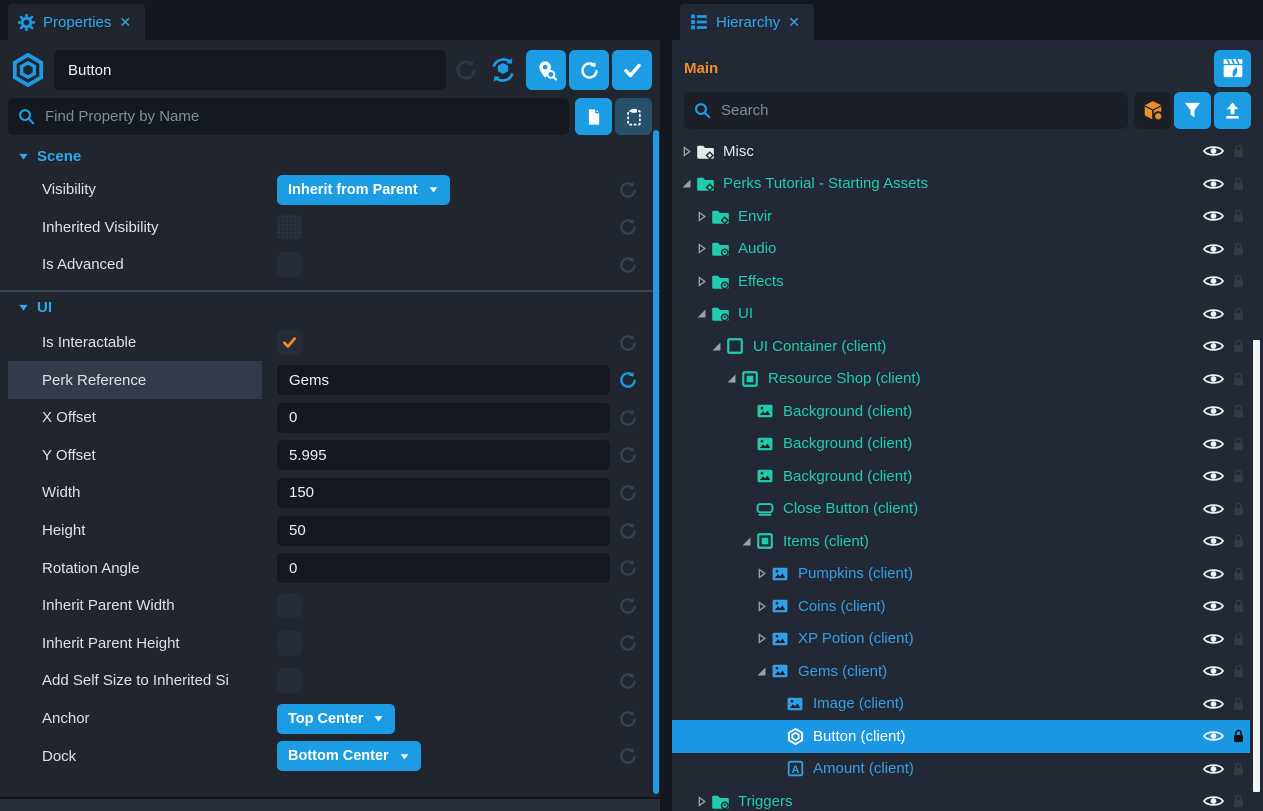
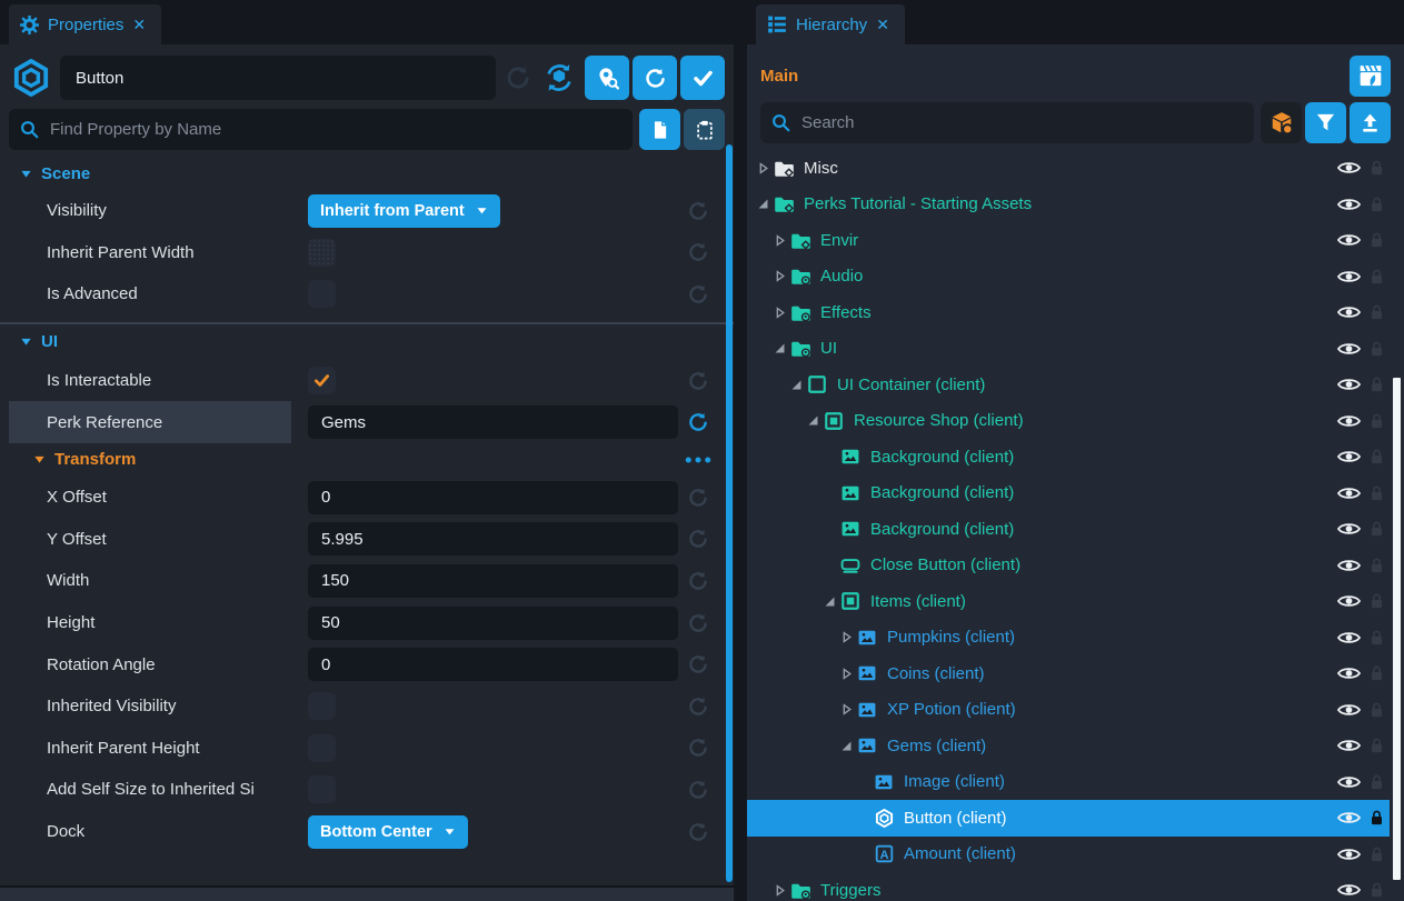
  Properties
  ✕
  Button
  Find Property by Name
  Scene
  Visibility
  Inherit from Parent
- Inherited Visibility
+ Inherit Parent Width
  Is Advanced
  UI
  Is Interactable
  Perk Reference
  Gems
+ Transform
  X Offset
  0
  Y Offset
  5.995
  Width
  150
  Height
  50
  Rotation Angle
  0
- Inherit Parent Width
+ Inherited Visibility
  Inherit Parent Height
  Add Self Size to Inherited Si
- Anchor
- Top Center
  Dock
  Bottom Center
  Hierarchy
  ✕
  Main
  Search
  Misc
  Perks Tutorial - Starting Assets
  Envir
  Audio
  Effects
  UI
  UI Container (client)
  Resource Shop (client)
  Background (client)
  Background (client)
  Background (client)
  Close Button (client)
  Items (client)
  Pumpkins (client)
  Coins (client)
  XP Potion (client)
  Gems (client)
  Image (client)
  Button (client)
  A
  Amount (client)
  Triggers
